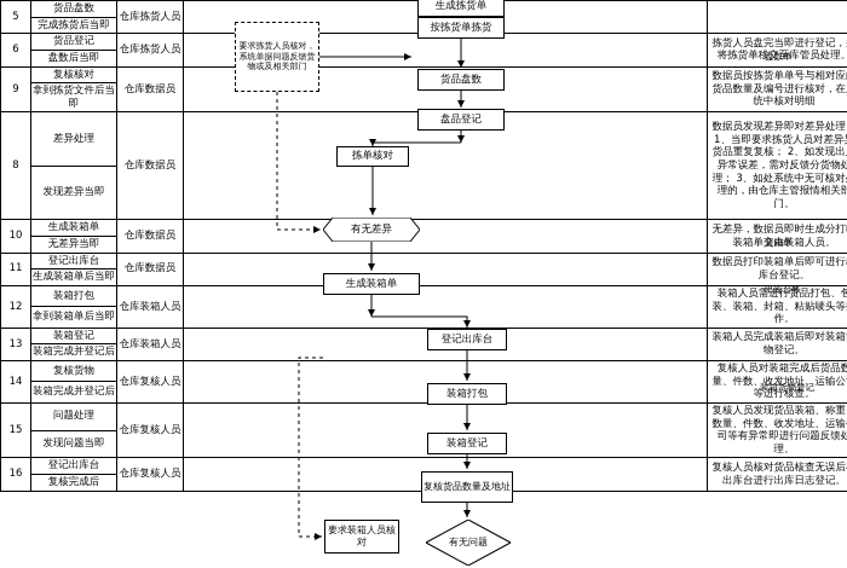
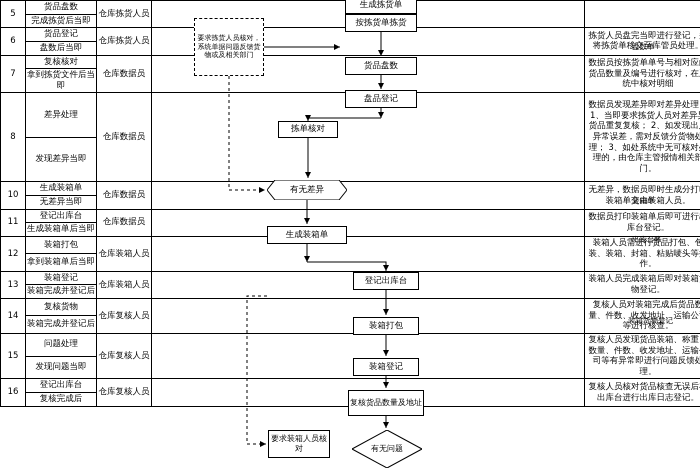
  5	货品盘数	仓库拣货人员
  完成拣货后当即
  6	货品登记	仓库拣货人员		拣货人员盘完当即进行登记，将拣货单移交至库管员处理。
  盘数后当即
- 9	复核核对	仓库数据员		数据员按拣货单单号与相对应货品数量及编号进行核对，在统中核对明细
+ 7	复核核对	仓库数据员		数据员按拣货单单号与相对应货品数量及编号进行核对，在统中核对明细
  拿到拣货文件后当即
  8	差异处理	仓库数据员		数据员发现差异即对差异处理 1、当即要求拣货人员对差异货品重复复核； 2、如发现出异常误差，需对反馈分货物处理； 3、如处系统中无可核对理的，由仓库主管报情相关部门。
  发现差异当即
  10	生成装箱单	仓库数据员		无差异，数据员即时生成分打装箱单交由装箱人员。
  无差异当即
  11	登记出库台	仓库数据员		数据员打印装箱单后即可进行库台登记。
  生成装箱单后当即
  12	装箱打包	仓库装箱人员		装箱人员需进行货品打包、包装、装箱、封箱、粘贴唛头等作。
  拿到装箱单后当即
  13	装箱登记	仓库装箱人员		装箱人员完成装箱后即对装箱物登记。
  装箱完成并登记后
  14	复核货物	仓库复核人员		复核人员对装箱完成后货品数量、件数、收发地址、运输公等进行核查。
  装箱完成并登记后
  15	问题处理	仓库复核人员		复核人员发现货品装箱、称重数量、件数、收发地址、运输司等有异常即进行问题反馈处理。
  发现问题当即
  16	登记出库台	仓库复核人员		复核人员核对货品核查无误后出库台进行出库日志登记。
  复核完成后
  生成拣货单
  按拣货单拣货
  要求拣货人员核对，系统单据问题反馈货物或及相关部门
  货品盘数
  盘品登记
  拣单核对
  有无差异
  生成装箱单
  登记出库台
  装箱打包
  装箱登记
  复核货品数量及地址
  要求装箱人员核对
  有无问题
  盘数单
  出库台帐
  装箱货物登记
  装箱单
